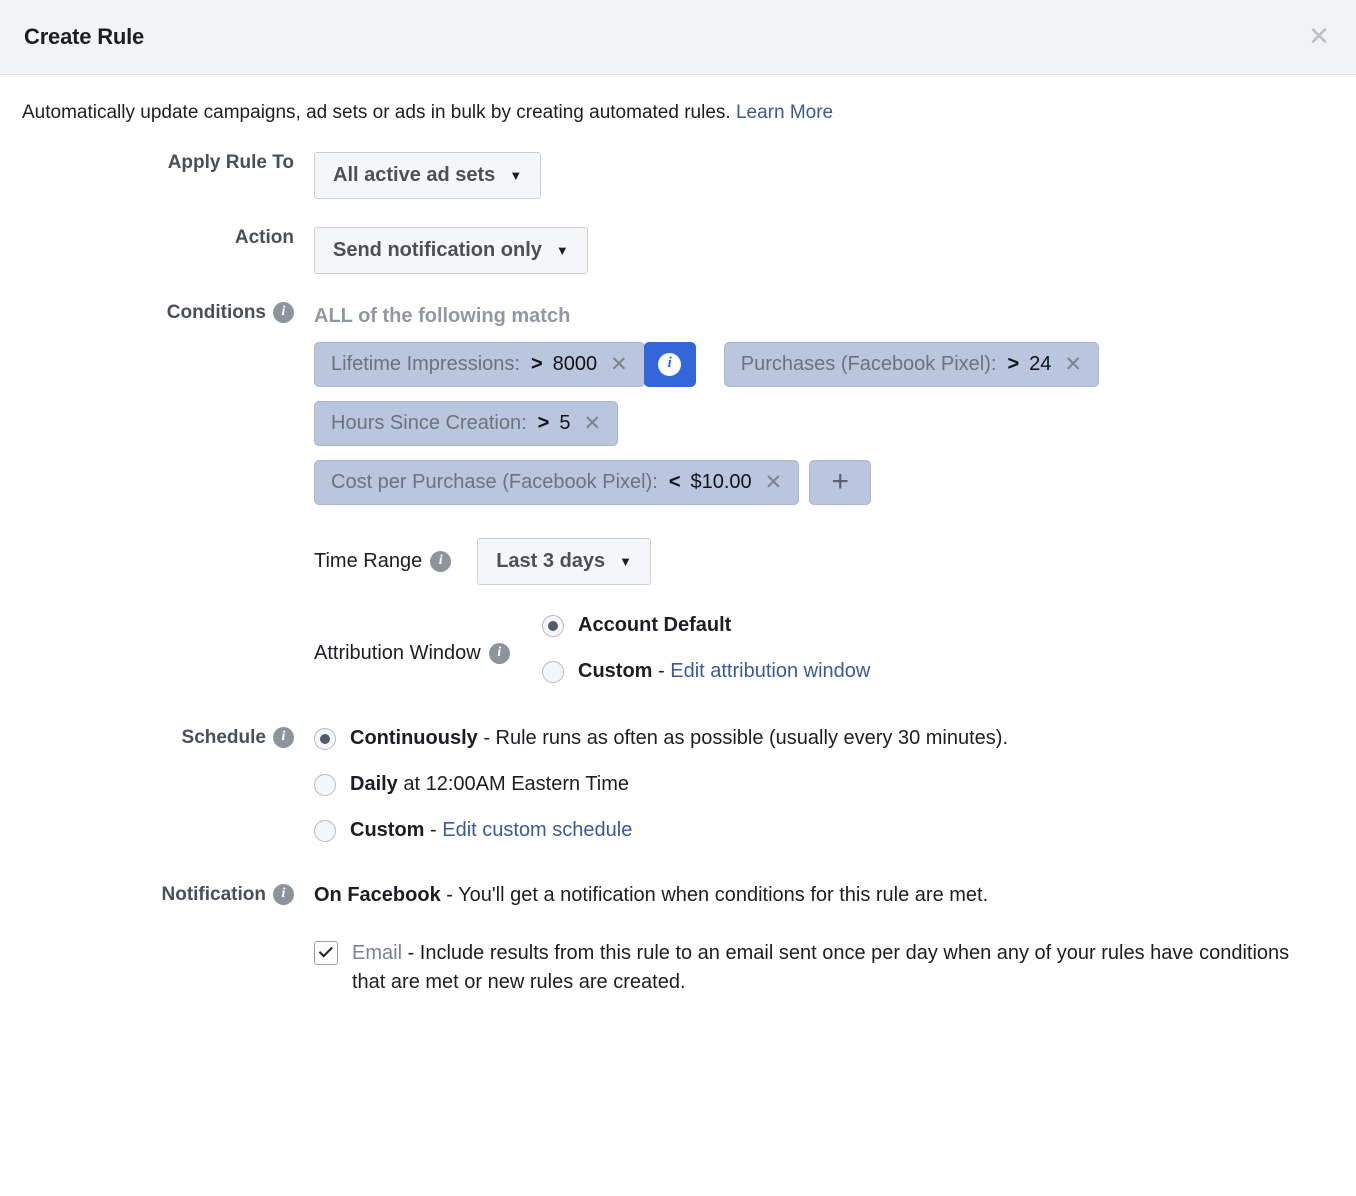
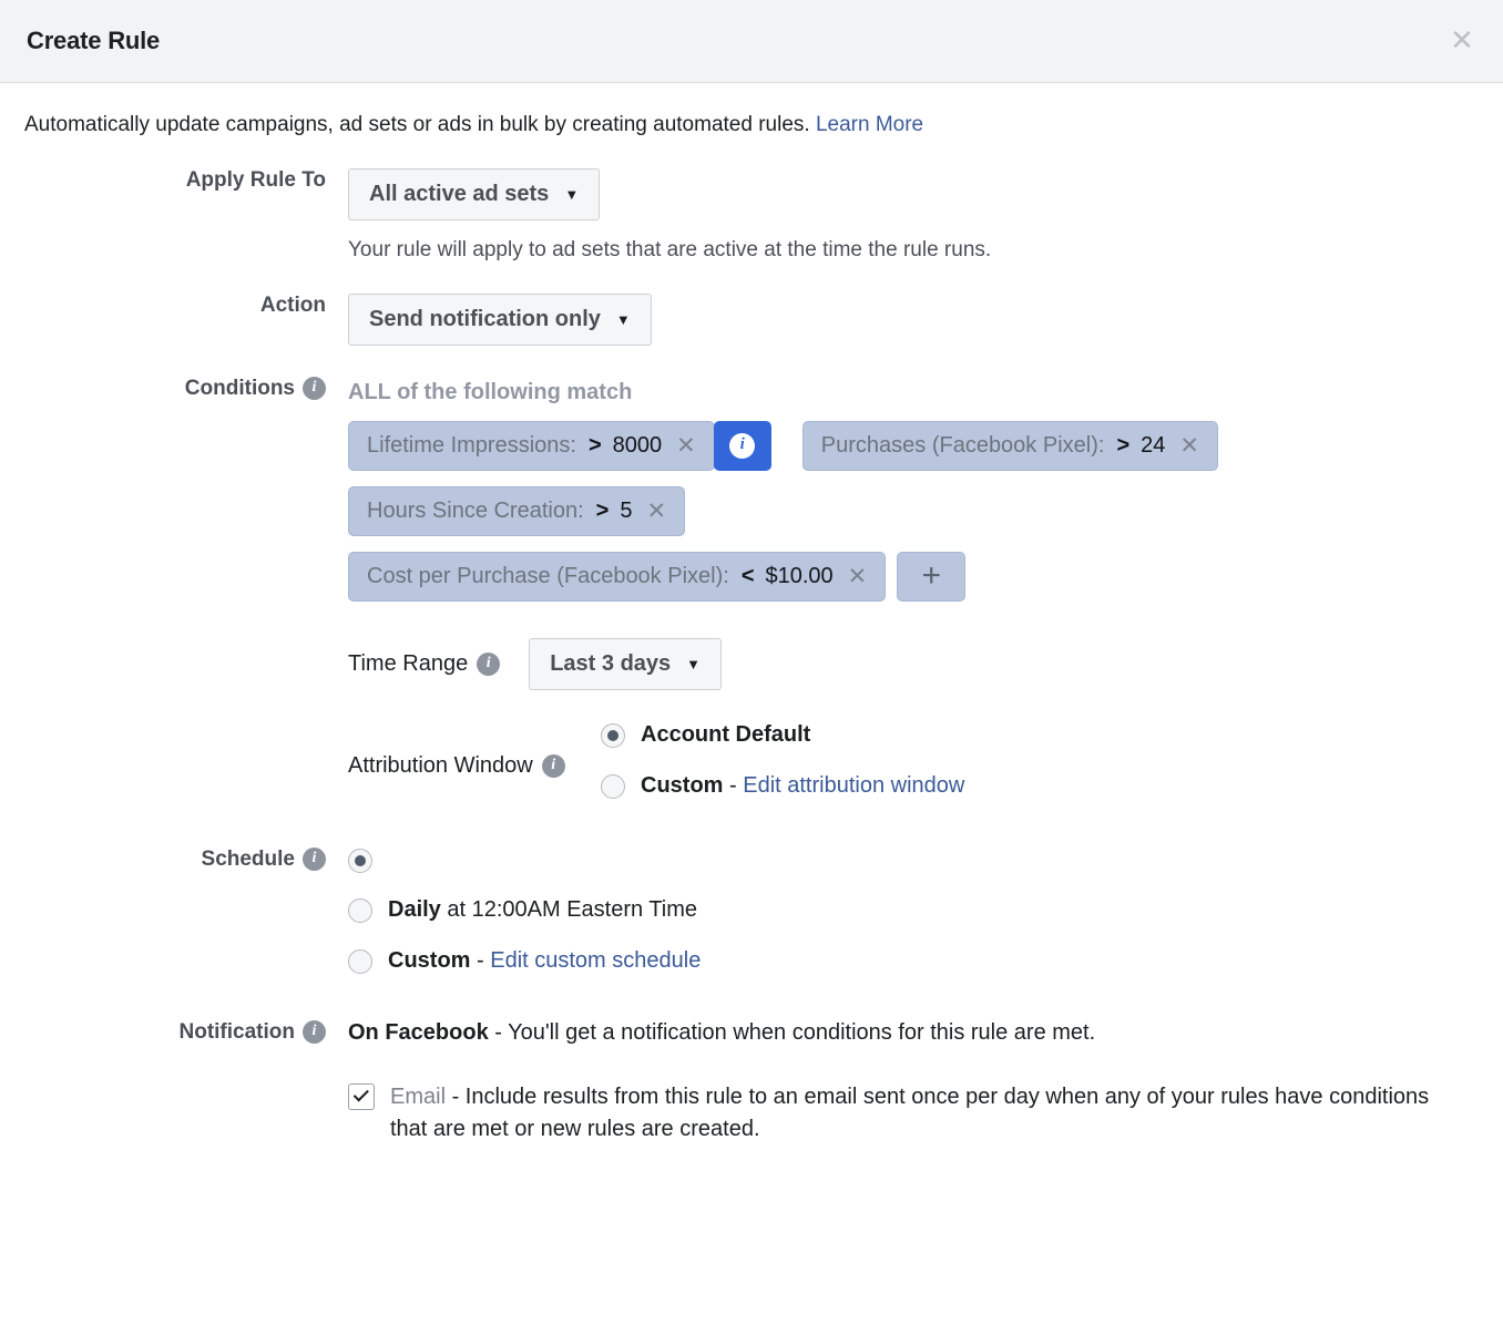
  Create Rule
  ✕
  Automatically update campaigns, ad sets or ads in bulk by creating automated rules. Learn More
  Apply Rule To
  All active ad sets
  ▼
+ Your rule will apply to ad sets that are active at the time the rule runs.
  Action
  Send notification only
  ▼
  Conditions
  i
  ALL of the following match
  Lifetime Impressions:
  >
  8000
  ✕
  i
  Purchases (Facebook Pixel):
  >
  24
  ✕
  Hours Since Creation:
  >
  5
  ✕
  Cost per Purchase (Facebook Pixel):
  <
  $10.00
  ✕
  +
  Time Range
  i
  Last 3 days
  ▼
  Attribution Window
  i
  Account Default
  Custom - Edit attribution window
  Schedule
  i
- Continuously - Rule runs as often as possible (usually every 30 minutes).
  Daily at 12:00AM Eastern Time
  Custom - Edit custom schedule
  Notification
  i
  On Facebook - You'll get a notification when conditions for this rule are met.
  Email - Include results from this rule to an email sent once per day when any of your rules have conditions that are met or new rules are created.
